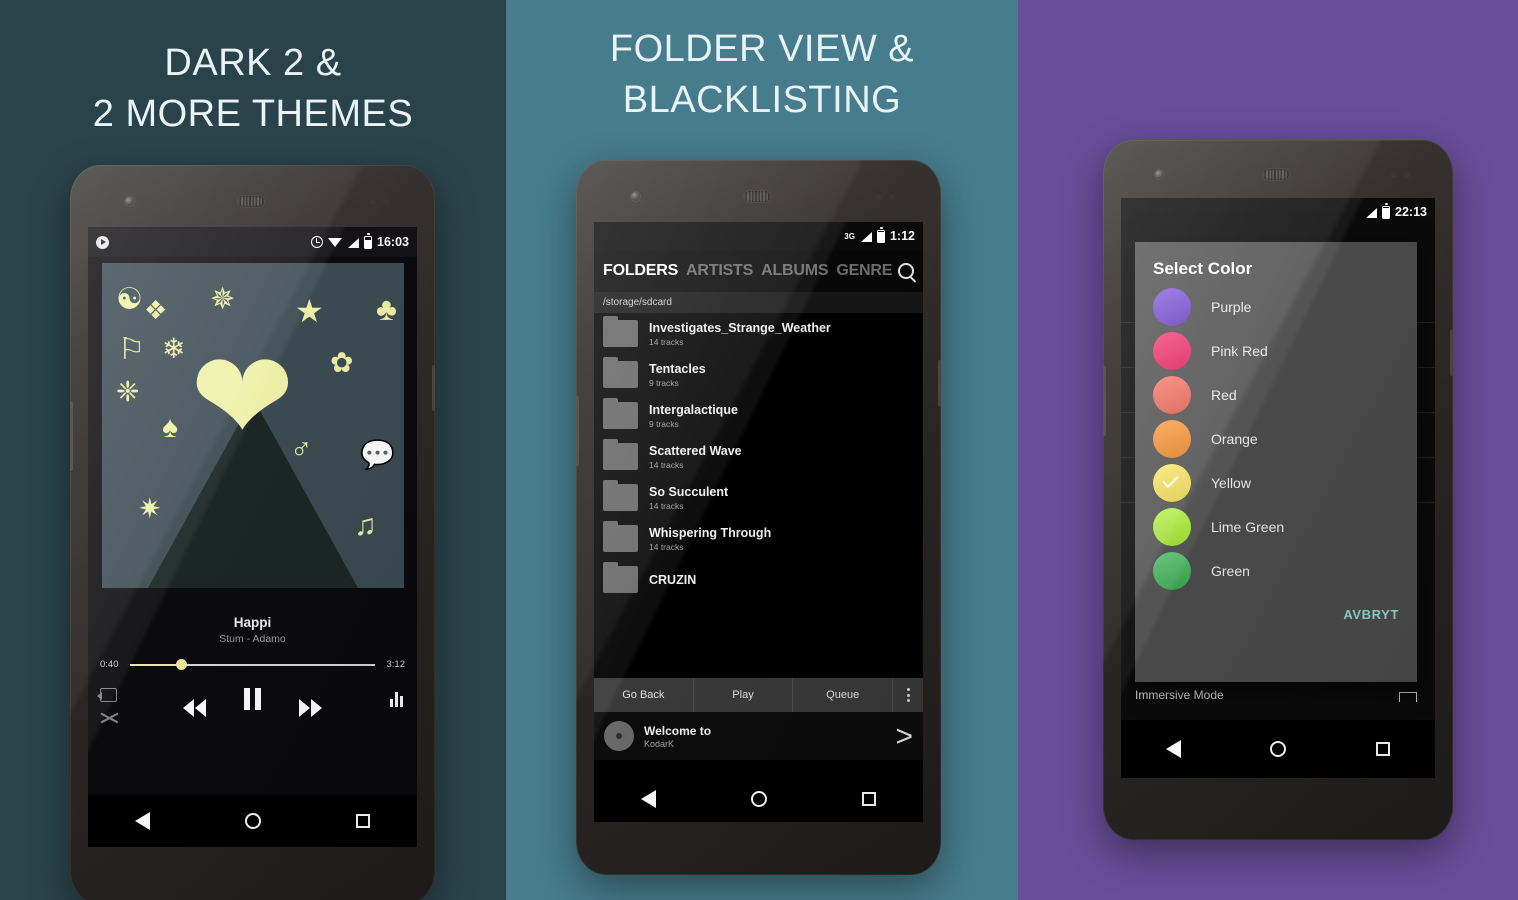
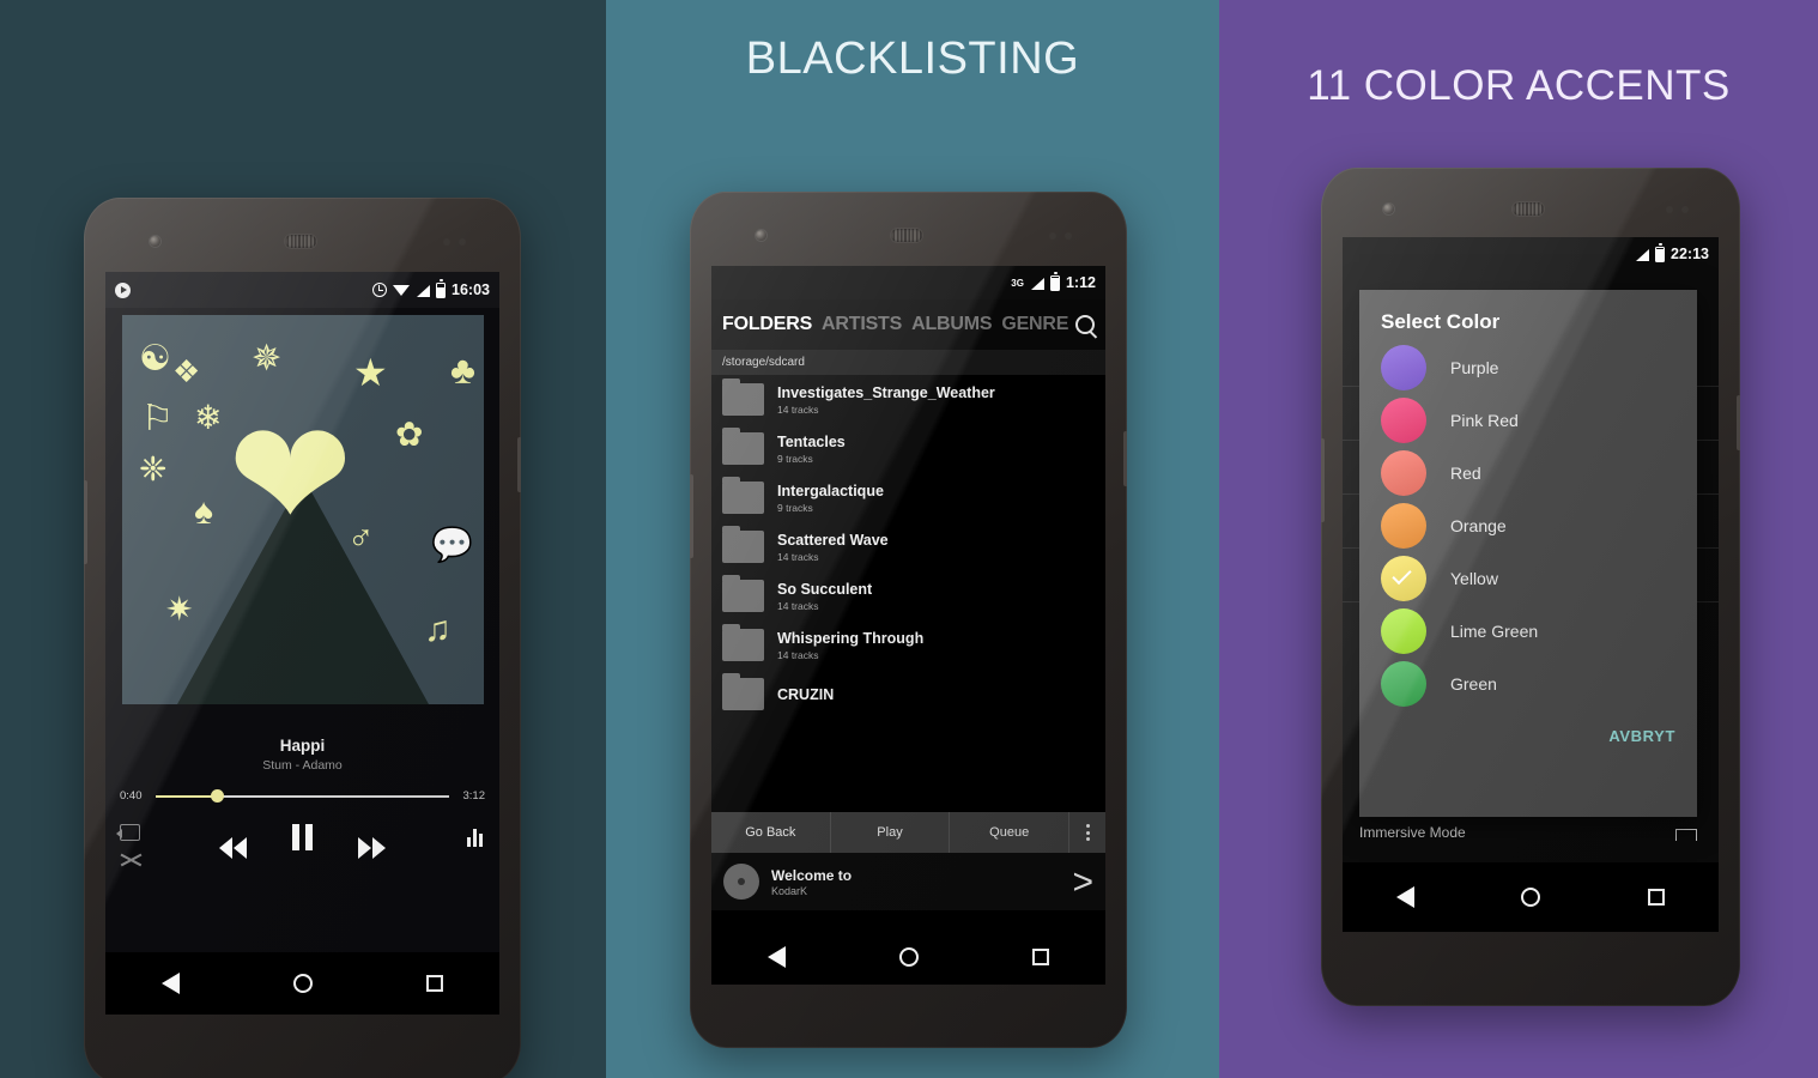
- DARK 2 &
- 2 MORE THEMES
- FOLDER VIEW &
  BLACKLISTING
+ 11 COLOR ACCENTS
